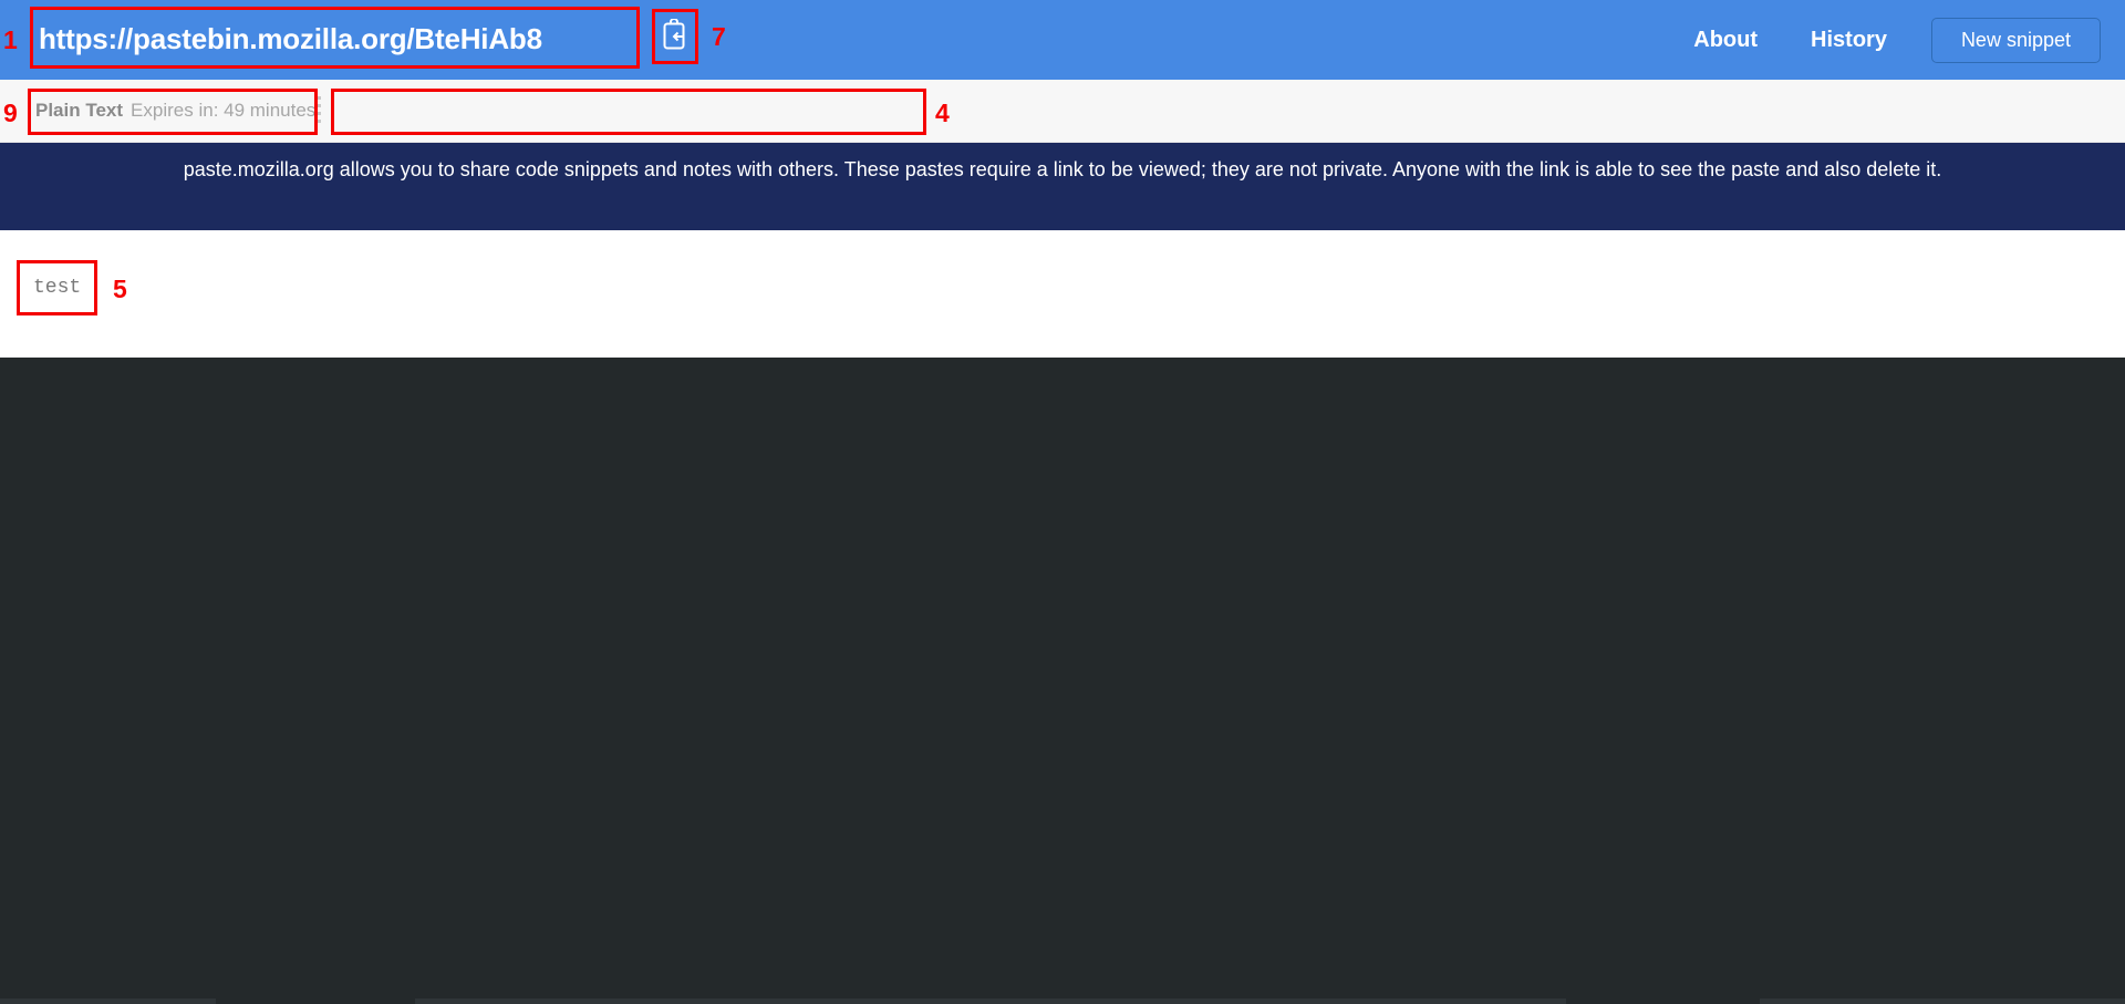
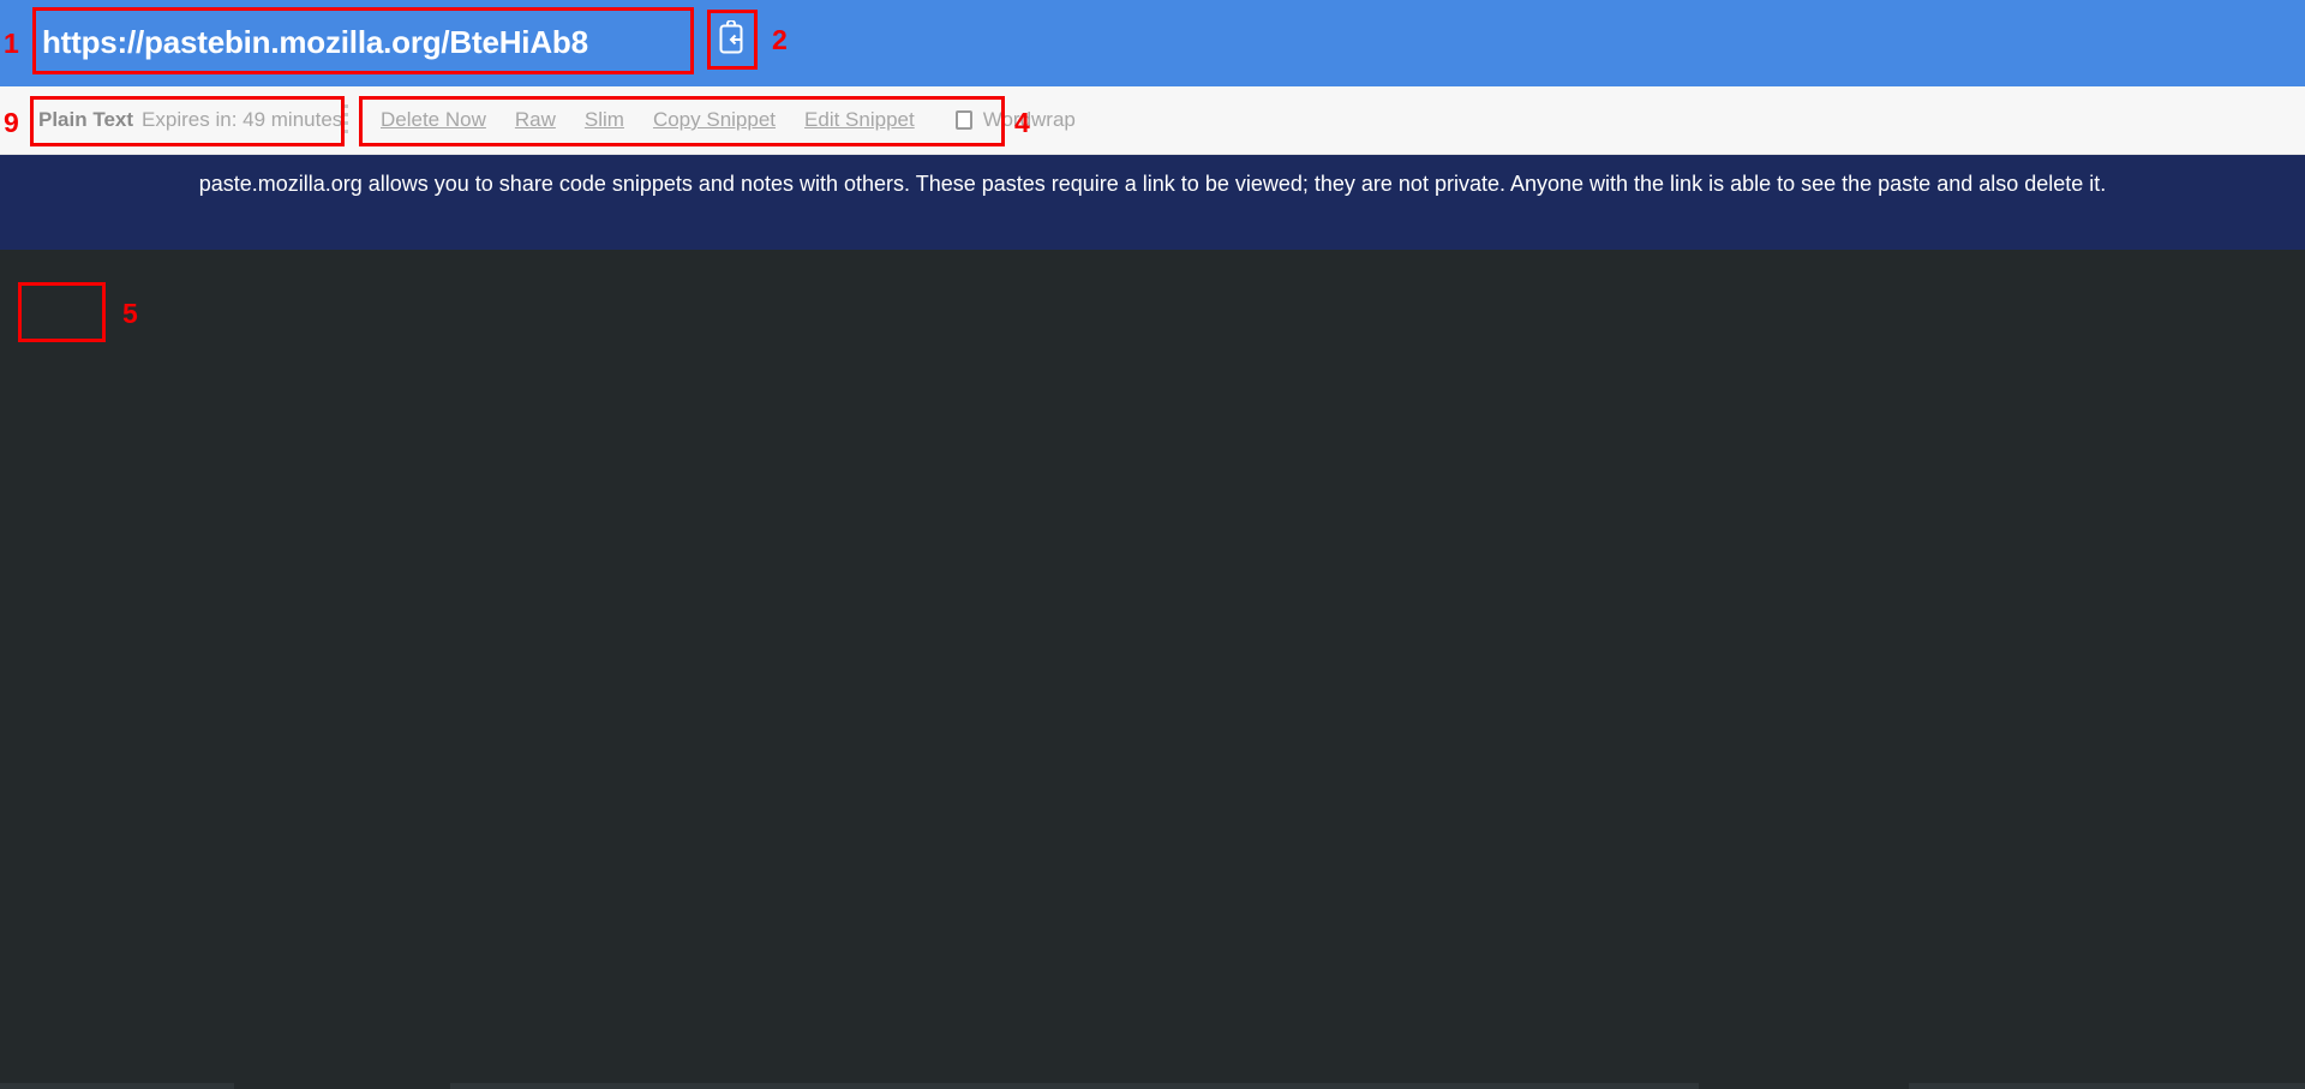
  https://pastebin.mozilla.org/BteHiAb8
- About
- History
- New snippet
  Plain Text
  Expires in: 49 minutes
+ Delete Now
+ Raw
+ Slim
+ Copy Snippet
+ Edit Snippet
+ Wordwrap
  paste.mozilla.org allows you to share code snippets and notes with others. These pastes require a link to be viewed; they are not private. Anyone with the link is able to see the paste and also delete it.
- test
  1
- 7
+ 2
  9
  4
  5
